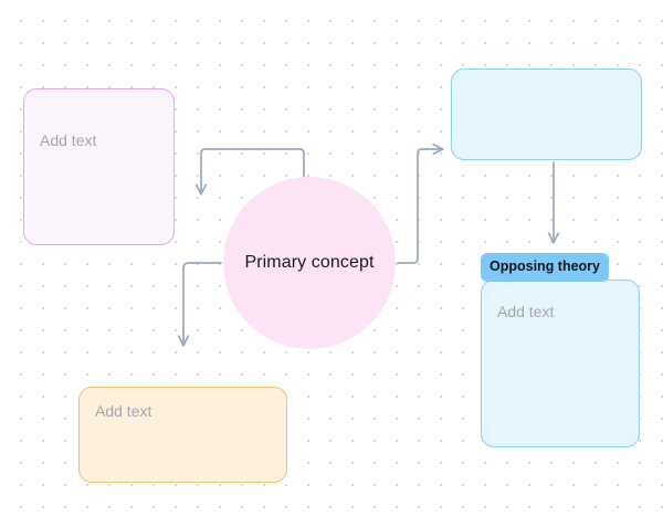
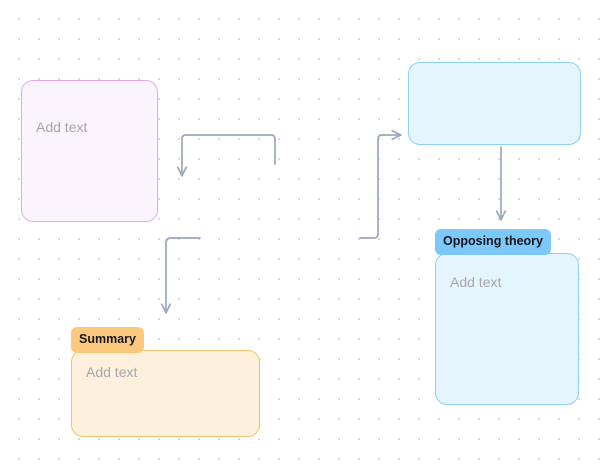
  Add text
  Opposing theory
  Add text
+ Summary
  Add text
- Primary concept
